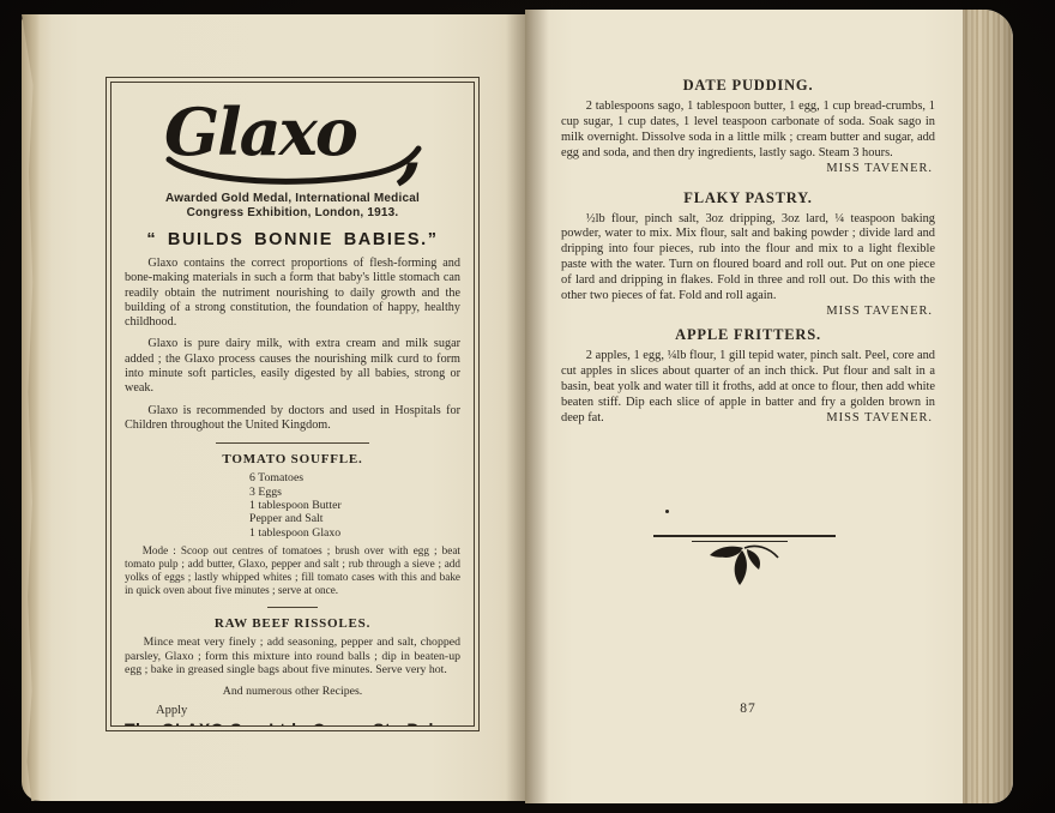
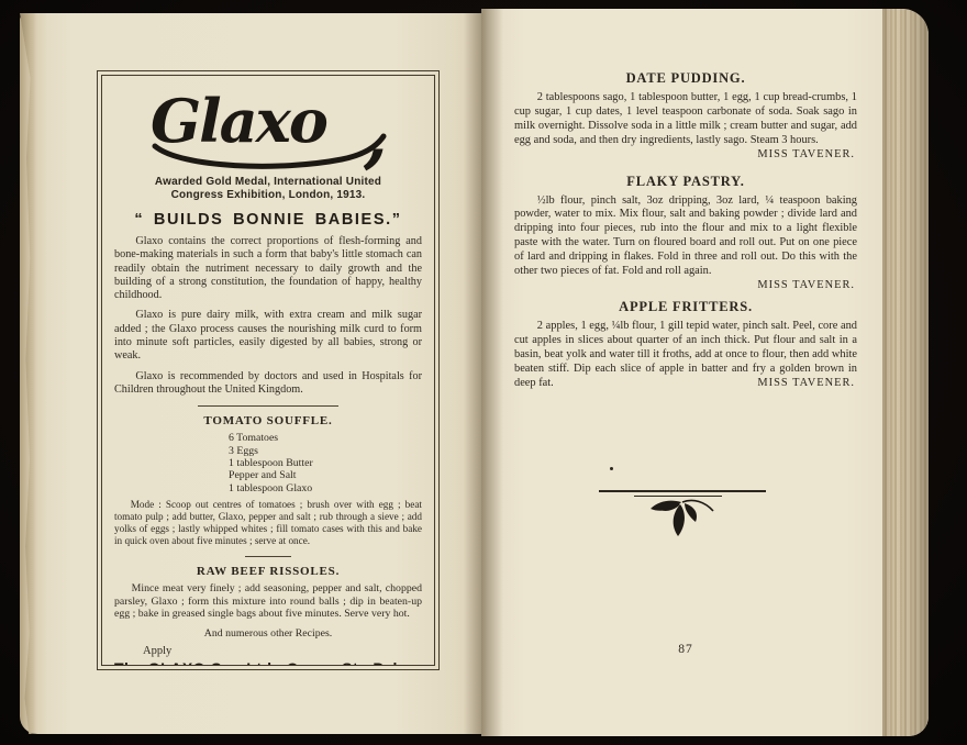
  Glaxo
  ,
- Awarded Gold Medal, International Medical
+ Awarded Gold Medal, International United
  Congress Exhibition, London, 1913.
  “ BUILDS BONNIE BABIES.”
- Glaxo contains the correct proportions of flesh-forming and bone-making materials in such a form that baby's little stomach can readily obtain the nutriment nourishing to daily growth and the building of a strong constitution, the foundation of happy, healthy childhood.
+ Glaxo contains the correct proportions of flesh-forming and bone-making materials in such a form that baby's little stomach can readily obtain the nutriment necessary to daily growth and the building of a strong constitution, the foundation of happy, healthy childhood.
  Glaxo is pure dairy milk, with extra cream and milk sugar added ; the Glaxo process causes the nourishing milk curd to form into minute soft particles, easily digested by all babies, strong or weak.
  Glaxo is recommended by doctors and used in Hospitals for Children throughout the United Kingdom.
  TOMATO SOUFFLE.
  6 Tomatoes
  3 Eggs
  1 tablespoon Butter
  Pepper and Salt
  1 tablespoon Glaxo
  Mode : Scoop out centres of tomatoes ; brush over with egg ; beat tomato pulp ; add butter, Glaxo, pepper and salt ; rub through a sieve ; add yolks of eggs ; lastly whipped whites ; fill tomato cases with this and bake in quick oven about five minutes ; serve at once.
  RAW BEEF RISSOLES.
  Mince meat very finely ; add seasoning, pepper and salt, chopped parsley, Glaxo ; form this mixture into round balls ; dip in beaten-up egg ; bake in greased single bags about five minutes. Serve very hot.
  And numerous other Recipes.
  Apply
  DATE PUDDING.
  2 tablespoons sago, 1 tablespoon butter, 1 egg, 1 cup bread-crumbs, 1 cup sugar, 1 cup dates, 1 level teaspoon carbonate of soda. Soak sago in milk overnight. Dissolve soda in a little milk ; cream butter and sugar, add egg and soda, and then dry ingredients, lastly sago. Steam 3 hours.
  MISS TAVENER.
  FLAKY PASTRY.
  ½lb flour, pinch salt, 3oz dripping, 3oz lard, ¼ teaspoon baking powder, water to mix. Mix flour, salt and baking powder ; divide lard and dripping into four pieces, rub into the flour and mix to a light flexible paste with the water. Turn on floured board and roll out. Put on one piece of lard and dripping in flakes. Fold in three and roll out. Do this with the other two pieces of fat. Fold and roll again.
  MISS TAVENER.
  APPLE FRITTERS.
  2 apples, 1 egg, ¼lb flour, 1 gill tepid water, pinch salt. Peel, core and cut apples in slices about quarter of an inch thick. Put flour and salt in a basin, beat yolk and water till it froths, add at once to flour, then add white beaten stiff. Dip each slice of apple in batter and fry a golden brown in deep fat.
  MISS TAVENER.
  87
